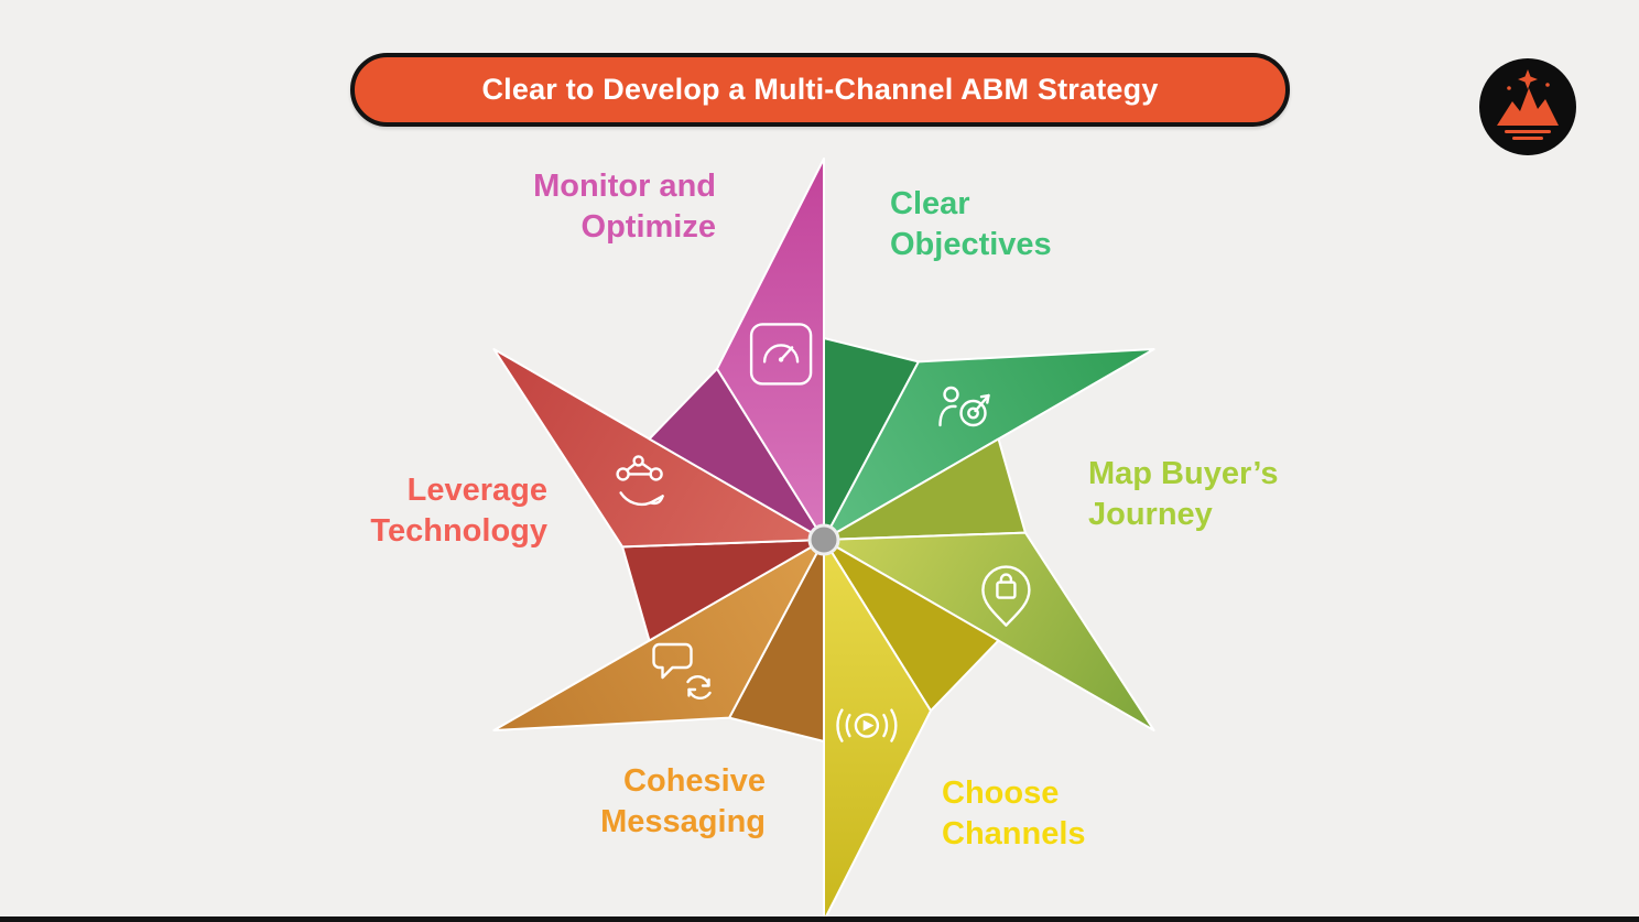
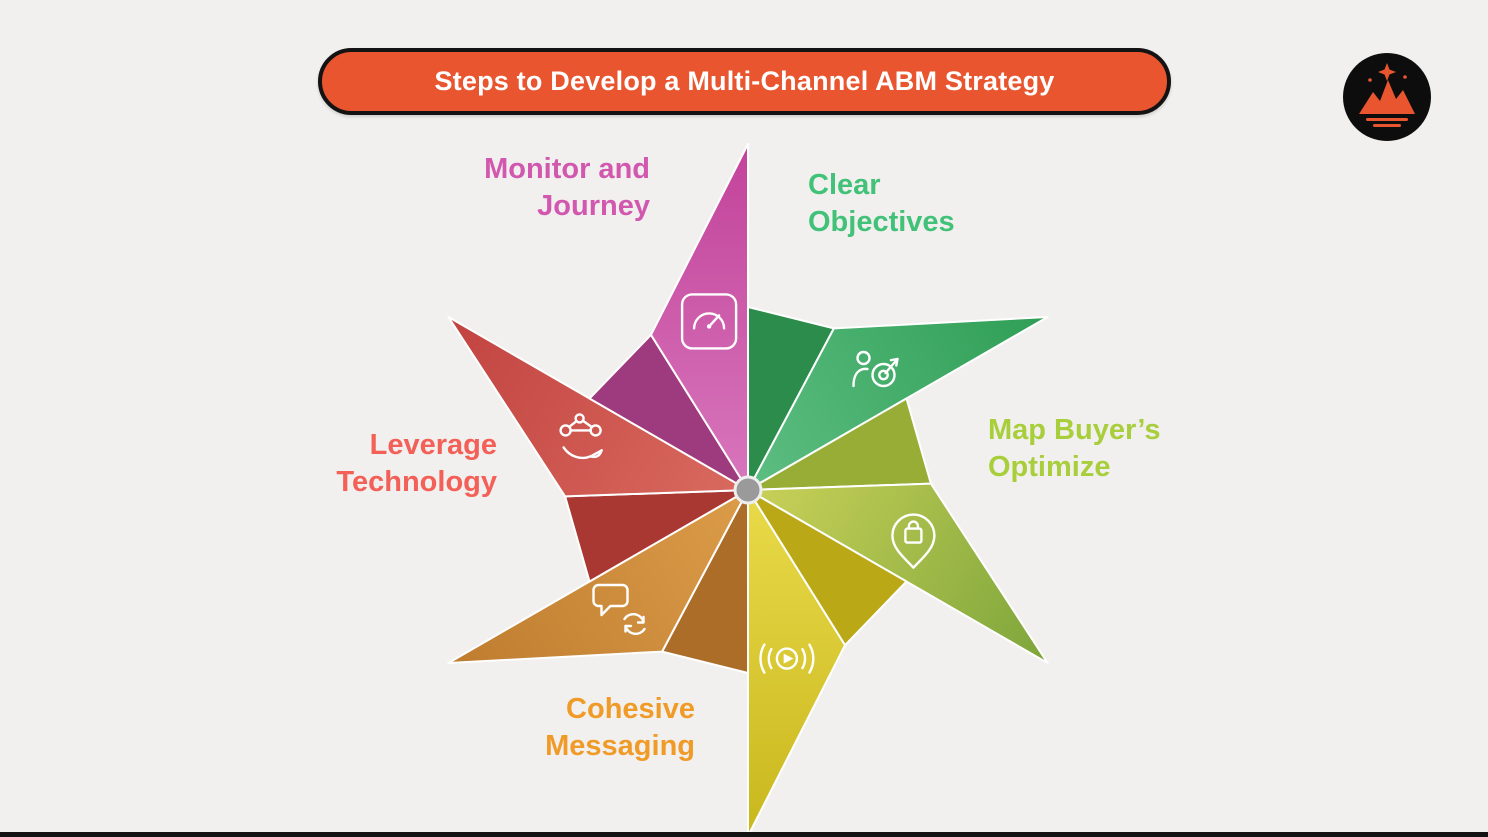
- Clear to Develop a Multi-Channel ABM Strategy
+ Steps to Develop a Multi-Channel ABM Strategy
  Monitor and
- Optimize
+ Journey
  Clear
  Objectives
  Map Buyer’s
- Journey
+ Optimize
- Choose
- Channels
  Cohesive
  Messaging
  Leverage
  Technology
